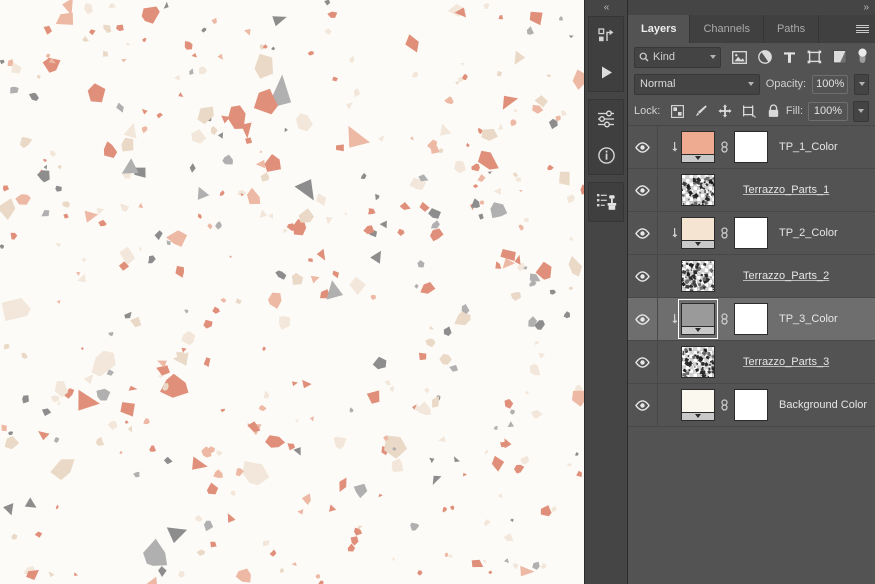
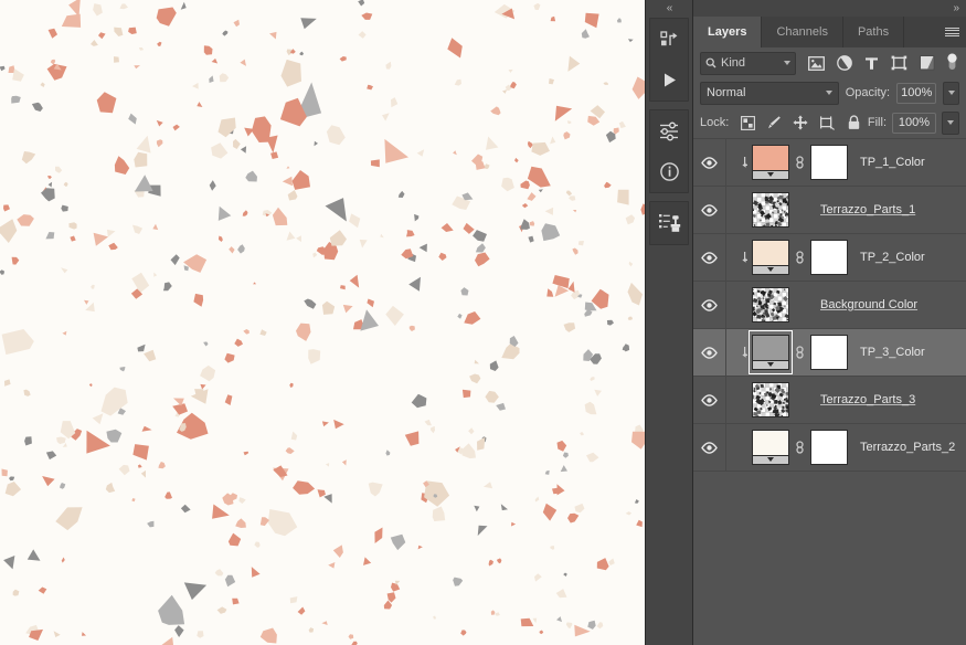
  «
  »
  Layers
  Channels
  Paths
  Kind
  Normal
  Opacity:
  100%
  Lock:
  Fill:
  100%
  TP_1_Color
  Terrazzo_Parts_1
  TP_2_Color
- Terrazzo_Parts_2
+ Background Color
  TP_3_Color
  Terrazzo_Parts_3
- Background Color
+ Terrazzo_Parts_2
